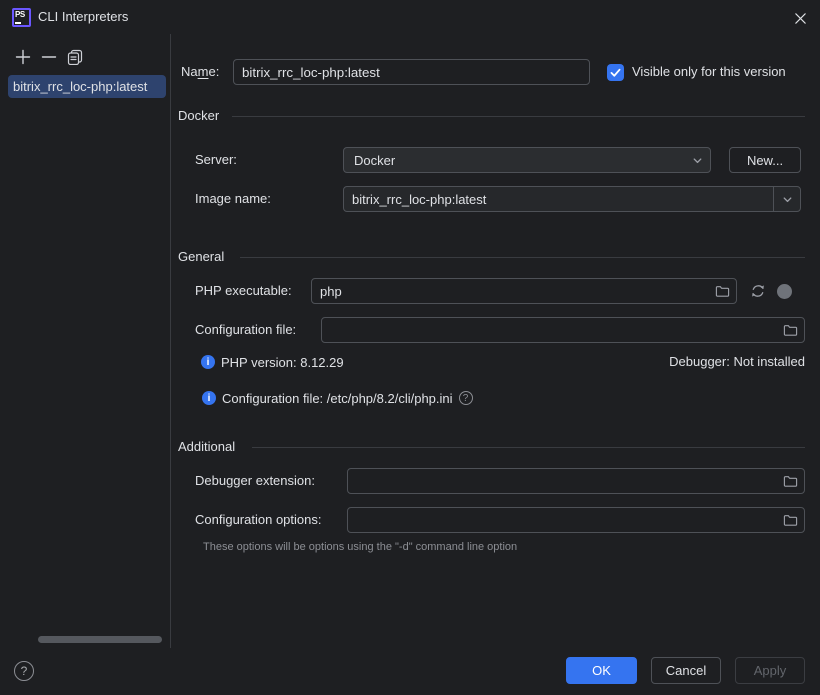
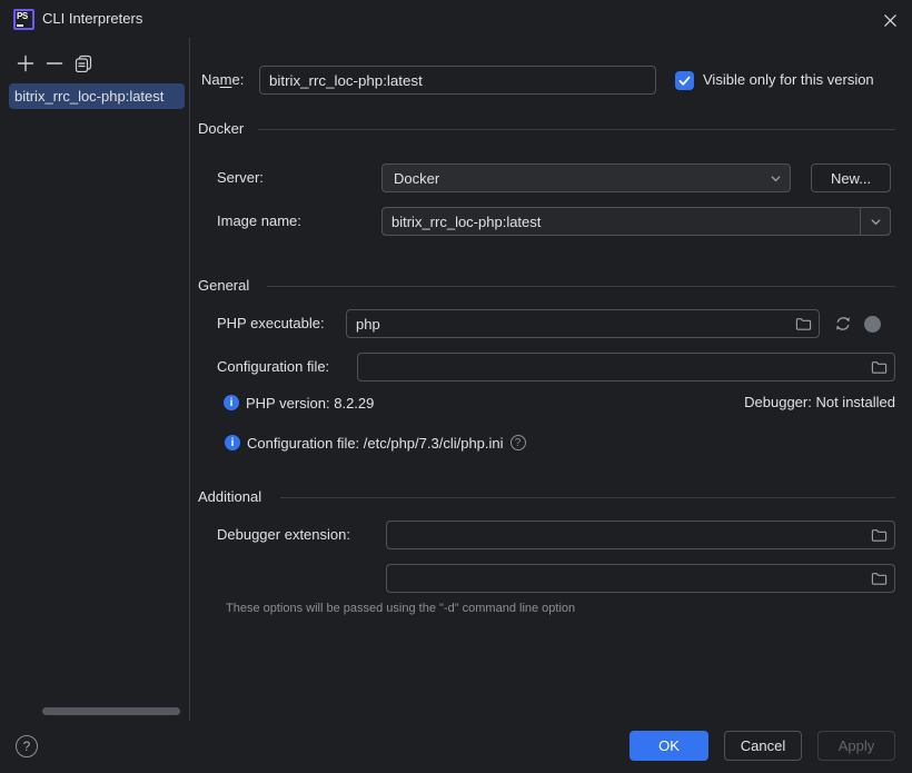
  PS
  CLI Interpreters
  bitrix_rrc_loc-php:latest
  ?
  Name:
  bitrix_rrc_loc-php:latest
  Visible only for this version
  Docker
  Server:
  Docker
  New...
  Image name:
  bitrix_rrc_loc-php:latest
  General
  PHP executable:
  php
  Configuration file:
  i
- PHP version: 8.12.29
+ PHP version: 8.2.29
  Debugger: Not installed
  i
- Configuration file: /etc/php/8.2/cli/php.ini
+ Configuration file: /etc/php/7.3/cli/php.ini
  ?
  Additional
  Debugger extension:
- Configuration options:
- These options will be options using the "-d" command line option
+ These options will be passed using the "-d" command line option
  OK
  Cancel
  Apply
